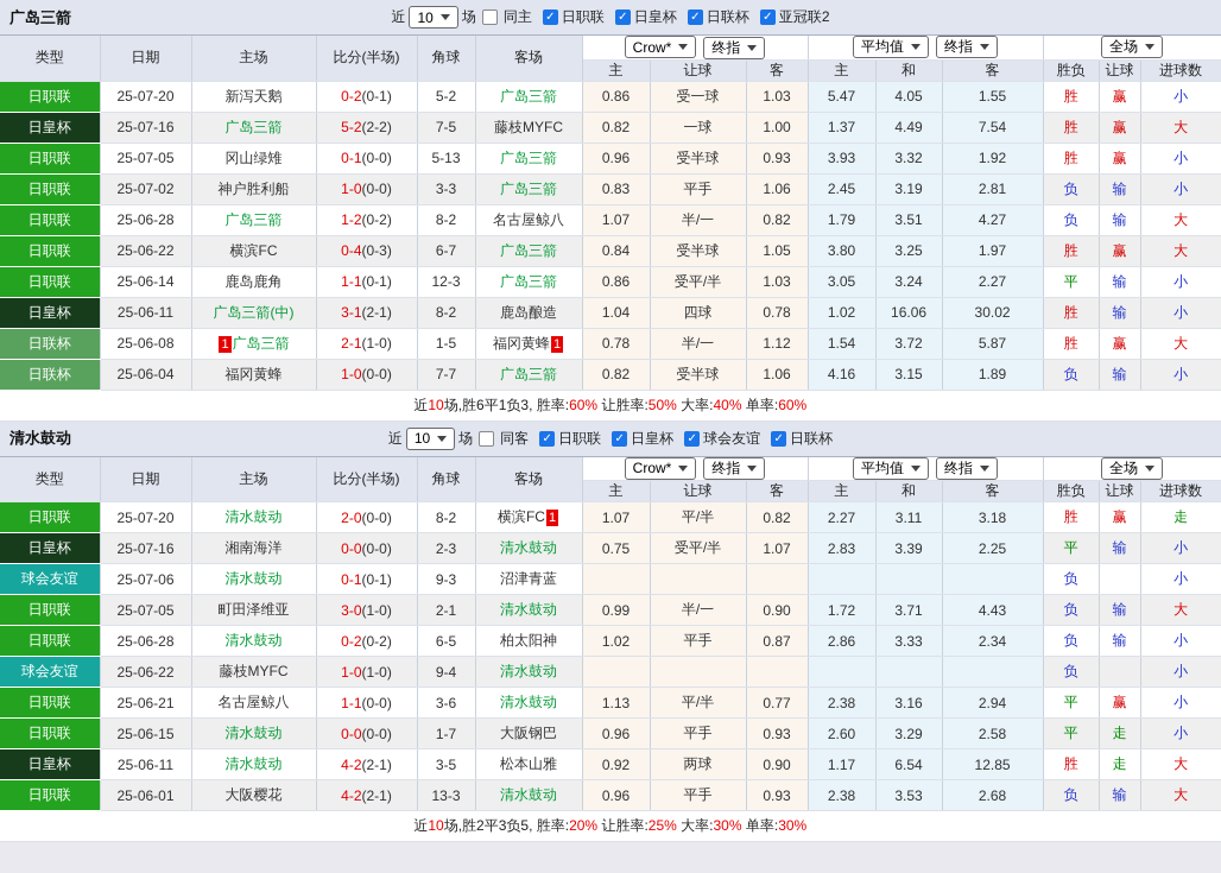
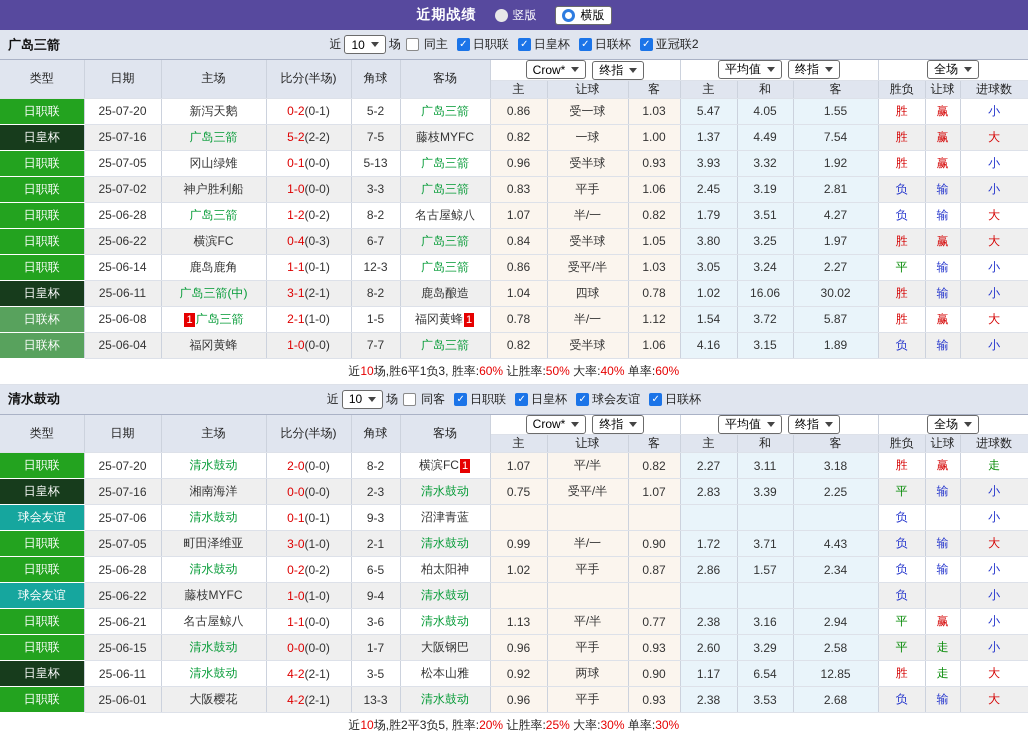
+ 近期战绩
+ 竖版
+ 横版
  广岛三箭
  近
  10
  场
  同主
  ✓
  日职联
  ✓
  日皇杯
  ✓
  日联杯
  ✓
  亚冠联2
  类型	日期	主场	比分(半场)	角球	客场	Crow* 终指	平均值 终指	全场
  主	让球	客	主	和	客	胜负	让球	进球数
  日职联	25-07-20	新泻天鹅	0-2(0-1)	5-2	广岛三箭	0.86	受一球	1.03	5.47	4.05	1.55	胜	赢	小
  日皇杯	25-07-16	广岛三箭	5-2(2-2)	7-5	藤枝MYFC	0.82	一球	1.00	1.37	4.49	7.54	胜	赢	大
  日职联	25-07-05	冈山绿雉	0-1(0-0)	5-13	广岛三箭	0.96	受半球	0.93	3.93	3.32	1.92	胜	赢	小
  日职联	25-07-02	神户胜利船	1-0(0-0)	3-3	广岛三箭	0.83	平手	1.06	2.45	3.19	2.81	负	输	小
  日职联	25-06-28	广岛三箭	1-2(0-2)	8-2	名古屋鲸八	1.07	半/一	0.82	1.79	3.51	4.27	负	输	大
  日职联	25-06-22	横滨FC	0-4(0-3)	6-7	广岛三箭	0.84	受半球	1.05	3.80	3.25	1.97	胜	赢	大
  日职联	25-06-14	鹿岛鹿角	1-1(0-1)	12-3	广岛三箭	0.86	受平/半	1.03	3.05	3.24	2.27	平	输	小
  日皇杯	25-06-11	广岛三箭(中)	3-1(2-1)	8-2	鹿岛酿造	1.04	四球	0.78	1.02	16.06	30.02	胜	输	小
  日联杯	25-06-08	1 广岛三箭	2-1(1-0)	1-5	福冈黄蜂 1	0.78	半/一	1.12	1.54	3.72	5.87	胜	赢	大
  日联杯	25-06-04	福冈黄蜂	1-0(0-0)	7-7	广岛三箭	0.82	受半球	1.06	4.16	3.15	1.89	负	输	小
  近10场,胜6平1负3, 胜率:60% 让胜率:50% 大率:40% 单率:60%
  清水鼓动
  近
  10
  场
  同客
  ✓
  日职联
  ✓
  日皇杯
  ✓
  球会友谊
  ✓
  日联杯
  类型	日期	主场	比分(半场)	角球	客场	Crow* 终指	平均值 终指	全场
  主	让球	客	主	和	客	胜负	让球	进球数
  日职联	25-07-20	清水鼓动	2-0(0-0)	8-2	横滨FC 1	1.07	平/半	0.82	2.27	3.11	3.18	胜	赢	走
  日皇杯	25-07-16	湘南海洋	0-0(0-0)	2-3	清水鼓动	0.75	受平/半	1.07	2.83	3.39	2.25	平	输	小
  球会友谊	25-07-06	清水鼓动	0-1(0-1)	9-3	沼津青蓝							负		小
  日职联	25-07-05	町田泽维亚	3-0(1-0)	2-1	清水鼓动	0.99	半/一	0.90	1.72	3.71	4.43	负	输	大
- 日职联	25-06-28	清水鼓动	0-2(0-2)	6-5	柏太阳神	1.02	平手	0.87	2.86	3.33	2.34	负	输	小
+ 日职联	25-06-28	清水鼓动	0-2(0-2)	6-5	柏太阳神	1.02	平手	0.87	2.86	1.57	2.34	负	输	小
  球会友谊	25-06-22	藤枝MYFC	1-0(1-0)	9-4	清水鼓动							负		小
  日职联	25-06-21	名古屋鲸八	1-1(0-0)	3-6	清水鼓动	1.13	平/半	0.77	2.38	3.16	2.94	平	赢	小
  日职联	25-06-15	清水鼓动	0-0(0-0)	1-7	大阪钢巴	0.96	平手	0.93	2.60	3.29	2.58	平	走	小
  日皇杯	25-06-11	清水鼓动	4-2(2-1)	3-5	松本山雅	0.92	两球	0.90	1.17	6.54	12.85	胜	走	大
  日职联	25-06-01	大阪樱花	4-2(2-1)	13-3	清水鼓动	0.96	平手	0.93	2.38	3.53	2.68	负	输	大
  近10场,胜2平3负5, 胜率:20% 让胜率:25% 大率:30% 单率:30%
